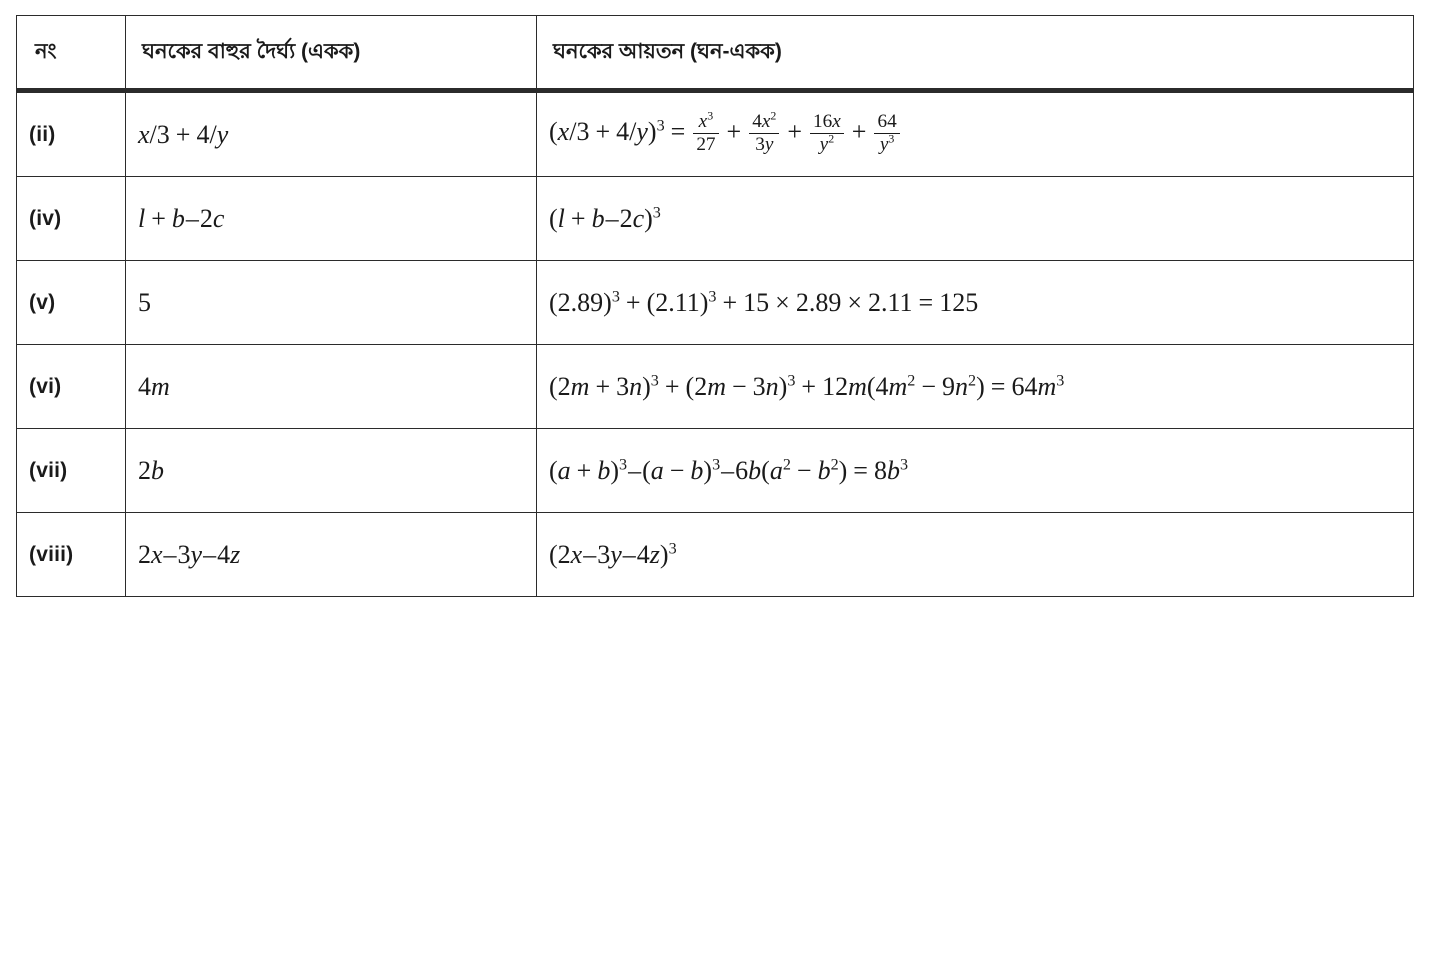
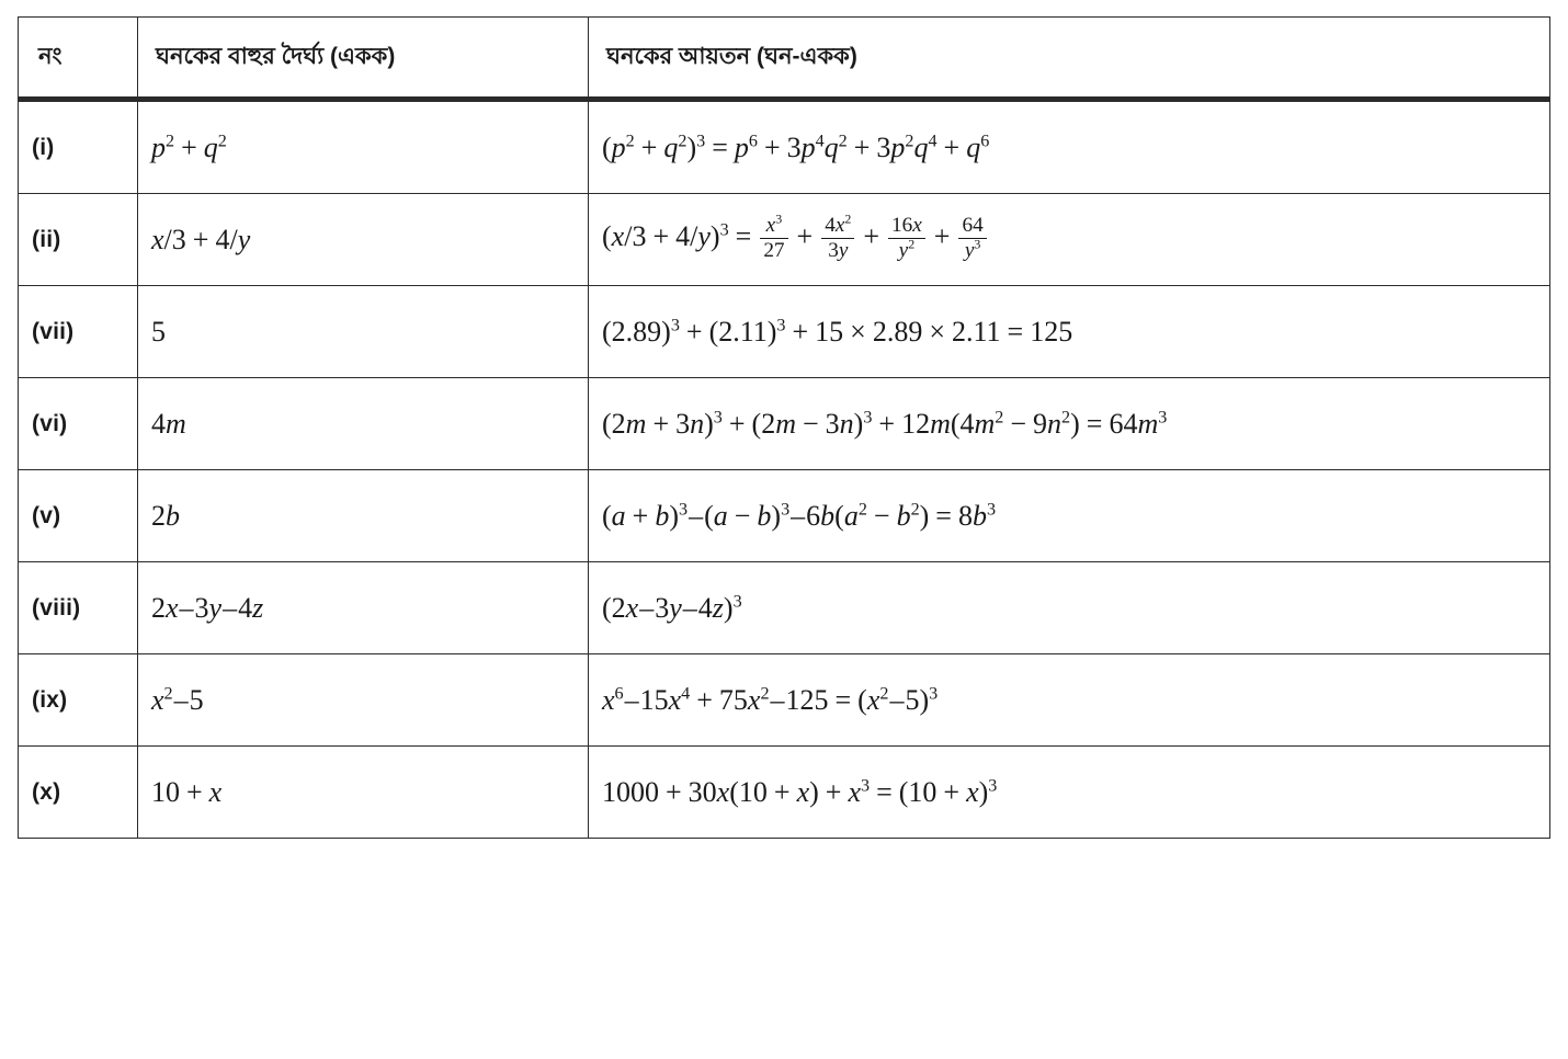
  নং	ঘনকের বাহুর দৈর্ঘ্য (একক)	ঘনকের আয়তন (ঘন-একক)
+ (i)	p2 + q2	(p2 + q2)3 = p6 + 3p4q2 + 3p2q4 + q6
  (ii)	x/3 + 4/y	(x/3 + 4/y)3 = x327+ 4x23y+ 16xy2 + 64y3
- (iv)	l + b–2c	(l + b–2c)3
- (v)	5	(2.89)3 + (2.11)3 + 15 × 2.89 × 2.11 = 125
+ (vii)	5	(2.89)3 + (2.11)3 + 15 × 2.89 × 2.11 = 125
  (vi)	4m	(2m + 3n)3 + (2m − 3n)3 + 12m(4m2 − 9n2) = 64m3
- (vii)	2b	(a + b)3–(a − b)3–6b(a2 − b2) = 8b3
+ (v)	2b	(a + b)3–(a − b)3–6b(a2 − b2) = 8b3
  (viii)	2x–3y–4z	(2x–3y–4z)3
+ (ix)	x2–5	x6–15x4 + 75x2–125 = (x2–5)3
+ (x)	10 + x	1000 + 30x(10 + x) + x3 = (10 + x)3
